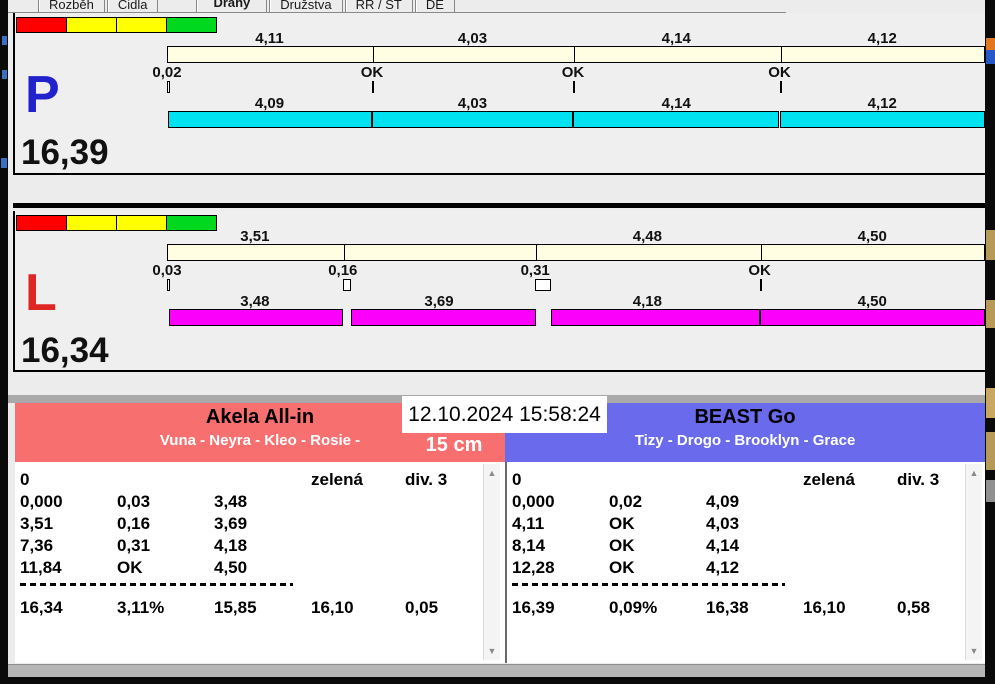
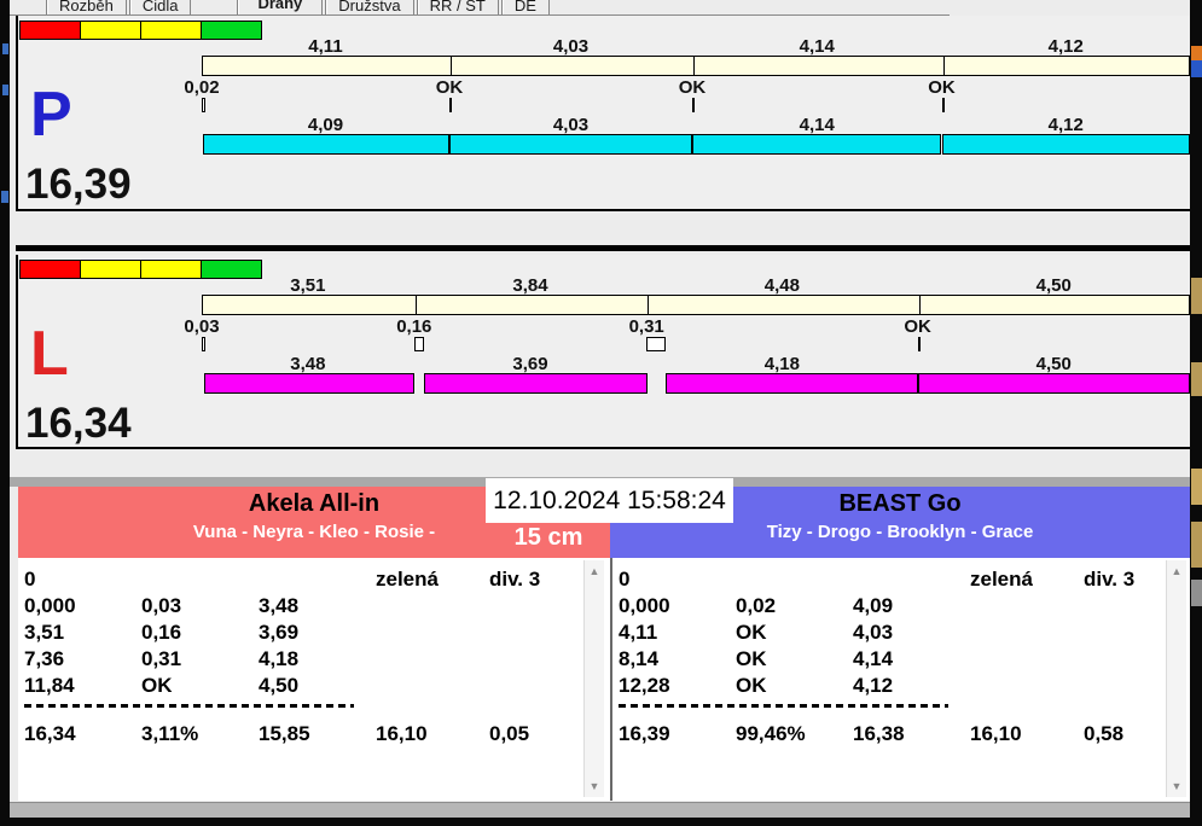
  Rozběh
  Čidla
  Dráhy
  Družstva
  RR / ST
  DE
  P
  16,39
  4,11
  4,03
  4,14
  4,12
  0,02
  OK
  OK
  OK
  4,09
  4,03
  4,14
  4,12
  L
  16,34
  3,51
+ 3,84
  4,48
  4,50
  0,03
  0,16
  0,31
  OK
  3,48
  3,69
  4,18
  4,50
  Akela All-in
  Vuna - Neyra - Kleo - Rosie -
  BEAST Go
  Tizy - Drogo - Brooklyn - Grace
  12.10.2024 15:58:24
  15 cm
  ▲
  ▼
  0
  zelená
  div. 3
  0,000
  0,03
  3,48
  3,51
  0,16
  3,69
  7,36
  0,31
  4,18
  11,84
  OK
  4,50
  16,34
  3,11%
  15,85
  16,10
  0,05
  ▲
  ▼
  0
  zelená
  div. 3
  0,000
  0,02
  4,09
  4,11
  OK
  4,03
  8,14
  OK
  4,14
  12,28
  OK
  4,12
  16,39
- 0,09%
+ 99,46%
  16,38
  16,10
  0,58
